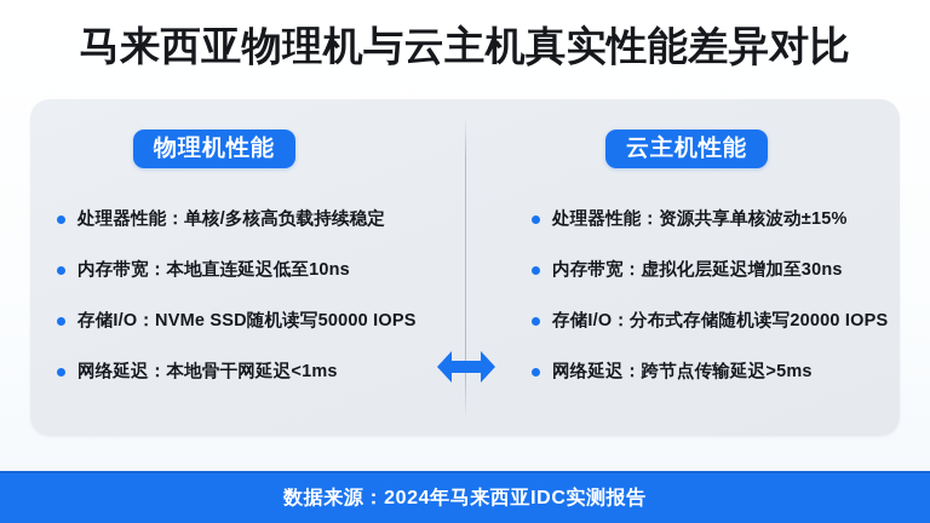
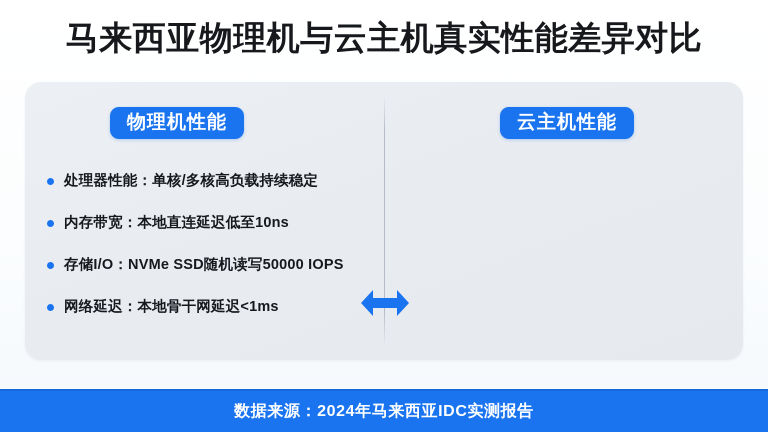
  马来西亚物理机与云主机真实性能差异对比
  物理机性能
  处理器性能：单核/多核高负载持续稳定
  内存带宽：本地直连延迟低至10ns
  存储I/O：NVMe SSD随机读写50000 IOPS
  网络延迟：本地骨干网延迟<1ms
  云主机性能
- 处理器性能：资源共享单核波动±15%
- 内存带宽：虚拟化层延迟增加至30ns
- 存储I/O：分布式存储随机读写20000 IOPS
- 网络延迟：跨节点传输延迟>5ms
  数据来源：2024年马来西亚IDC实测报告
